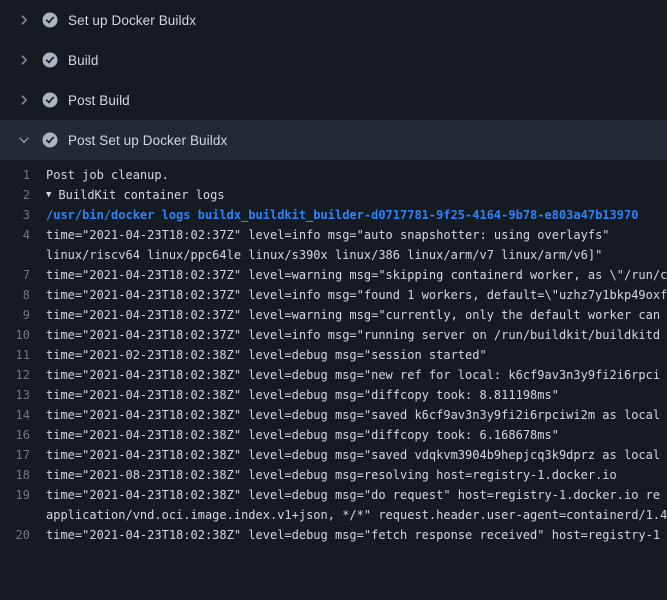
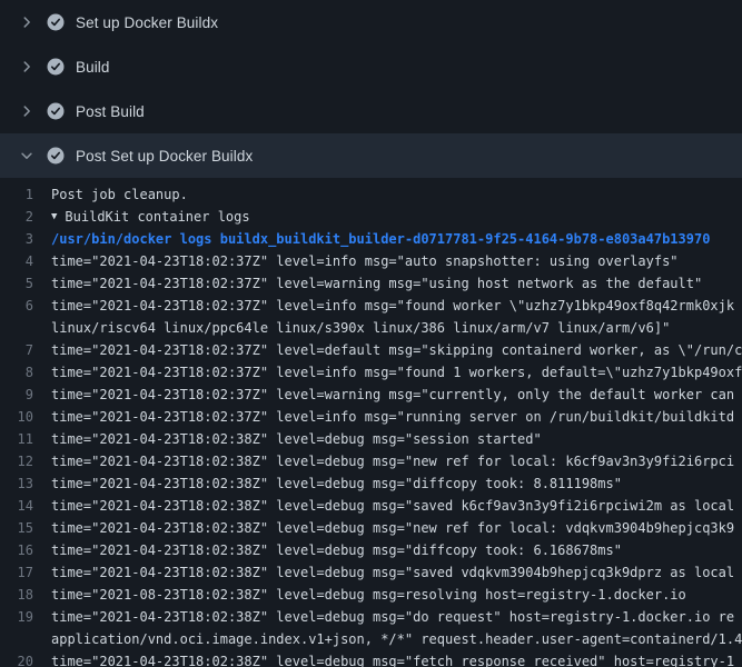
  Set up Docker Buildx
  Build
  Post Build
  Post Set up Docker Buildx
  1
  Post job cleanup.
  2
  ▼
  BuildKit container logs
  3
  /usr/bin/docker logs buildx_buildkit_builder-d0717781-9f25-4164-9b78-e803a47b13970
  4
  time="2021-04-23T18:02:37Z" level=info msg="auto snapshotter: using overlayfs"
+ 5
+ time="2021-04-23T18:02:37Z" level=warning msg="using host network as the default"
+ 6
+ time="2021-04-23T18:02:37Z" level=info msg="found worker \"uzhz7y1bkp49oxf8q42rmk0xjk
  linux/riscv64 linux/ppc64le linux/s390x linux/386 linux/arm/v7 linux/arm/v6]"
  7
- time="2021-04-23T18:02:37Z" level=warning msg="skipping containerd worker, as \"/run/c
+ time="2021-04-23T18:02:37Z" level=default msg="skipping containerd worker, as \"/run/c
  8
  time="2021-04-23T18:02:37Z" level=info msg="found 1 workers, default=\"uzhz7y1bkp49oxf
  9
  time="2021-04-23T18:02:37Z" level=warning msg="currently, only the default worker can
  10
  time="2021-04-23T18:02:37Z" level=info msg="running server on /run/buildkit/buildkitd
  11
- time="2021-02-23T18:02:38Z" level=debug msg="session started"
+ time="2021-04-23T18:02:38Z" level=debug msg="session started"
  12
  time="2021-04-23T18:02:38Z" level=debug msg="new ref for local: k6cf9av3n3y9fi2i6rpci
  13
  time="2021-04-23T18:02:38Z" level=debug msg="diffcopy took: 8.811198ms"
  14
  time="2021-04-23T18:02:38Z" level=debug msg="saved k6cf9av3n3y9fi2i6rpciwi2m as local
+ 15
+ time="2021-04-23T18:02:38Z" level=debug msg="new ref for local: vdqkvm3904b9hepjcq3k9
  16
  time="2021-04-23T18:02:38Z" level=debug msg="diffcopy took: 6.168678ms"
  17
  time="2021-04-23T18:02:38Z" level=debug msg="saved vdqkvm3904b9hepjcq3k9dprz as local
  18
  time="2021-08-23T18:02:38Z" level=debug msg=resolving host=registry-1.docker.io
  19
  time="2021-04-23T18:02:38Z" level=debug msg="do request" host=registry-1.docker.io re
  application/vnd.oci.image.index.v1+json, */*" request.header.user-agent=containerd/1.4
  20
  time="2021-04-23T18:02:38Z" level=debug msg="fetch response received" host=registry-1
